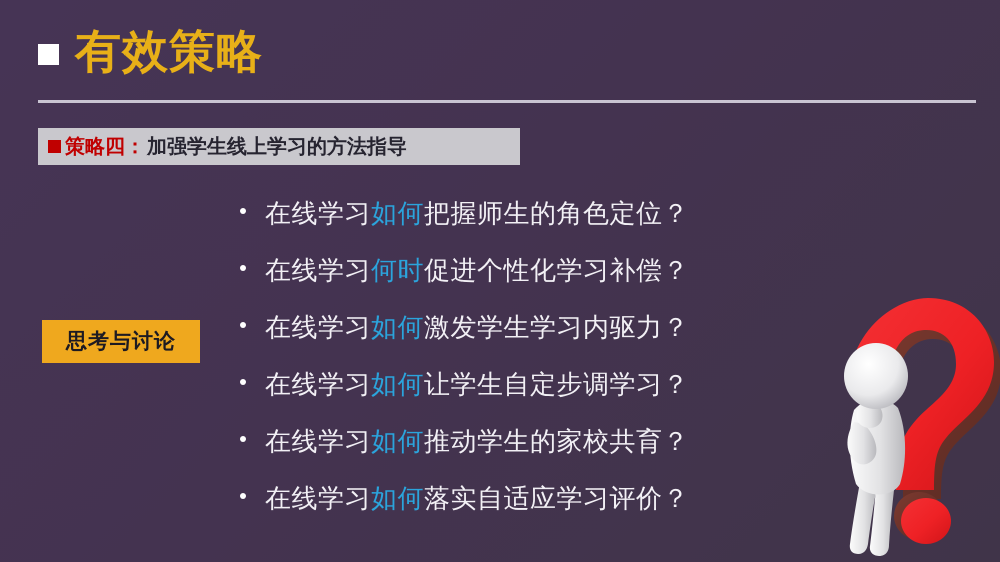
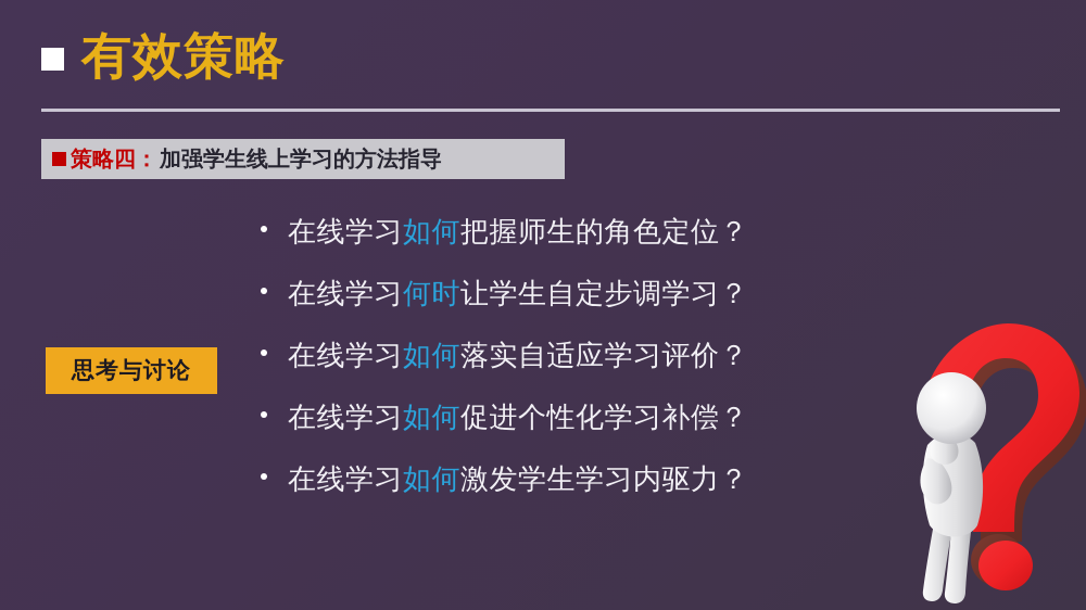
  有效策略
  策略四：
  加强学生线上学习的方法指导
  思考与讨论
  在线学习如何把握师生的角色定位？
- 在线学习何时促进个性化学习补偿？
+ 在线学习何时让学生自定步调学习？
- 在线学习如何激发学生学习内驱力？
+ 在线学习如何落实自适应学习评价？
- 在线学习如何让学生自定步调学习？
+ 在线学习如何促进个性化学习补偿？
- 在线学习如何推动学生的家校共育？
- 在线学习如何落实自适应学习评价？
+ 在线学习如何激发学生学习内驱力？
